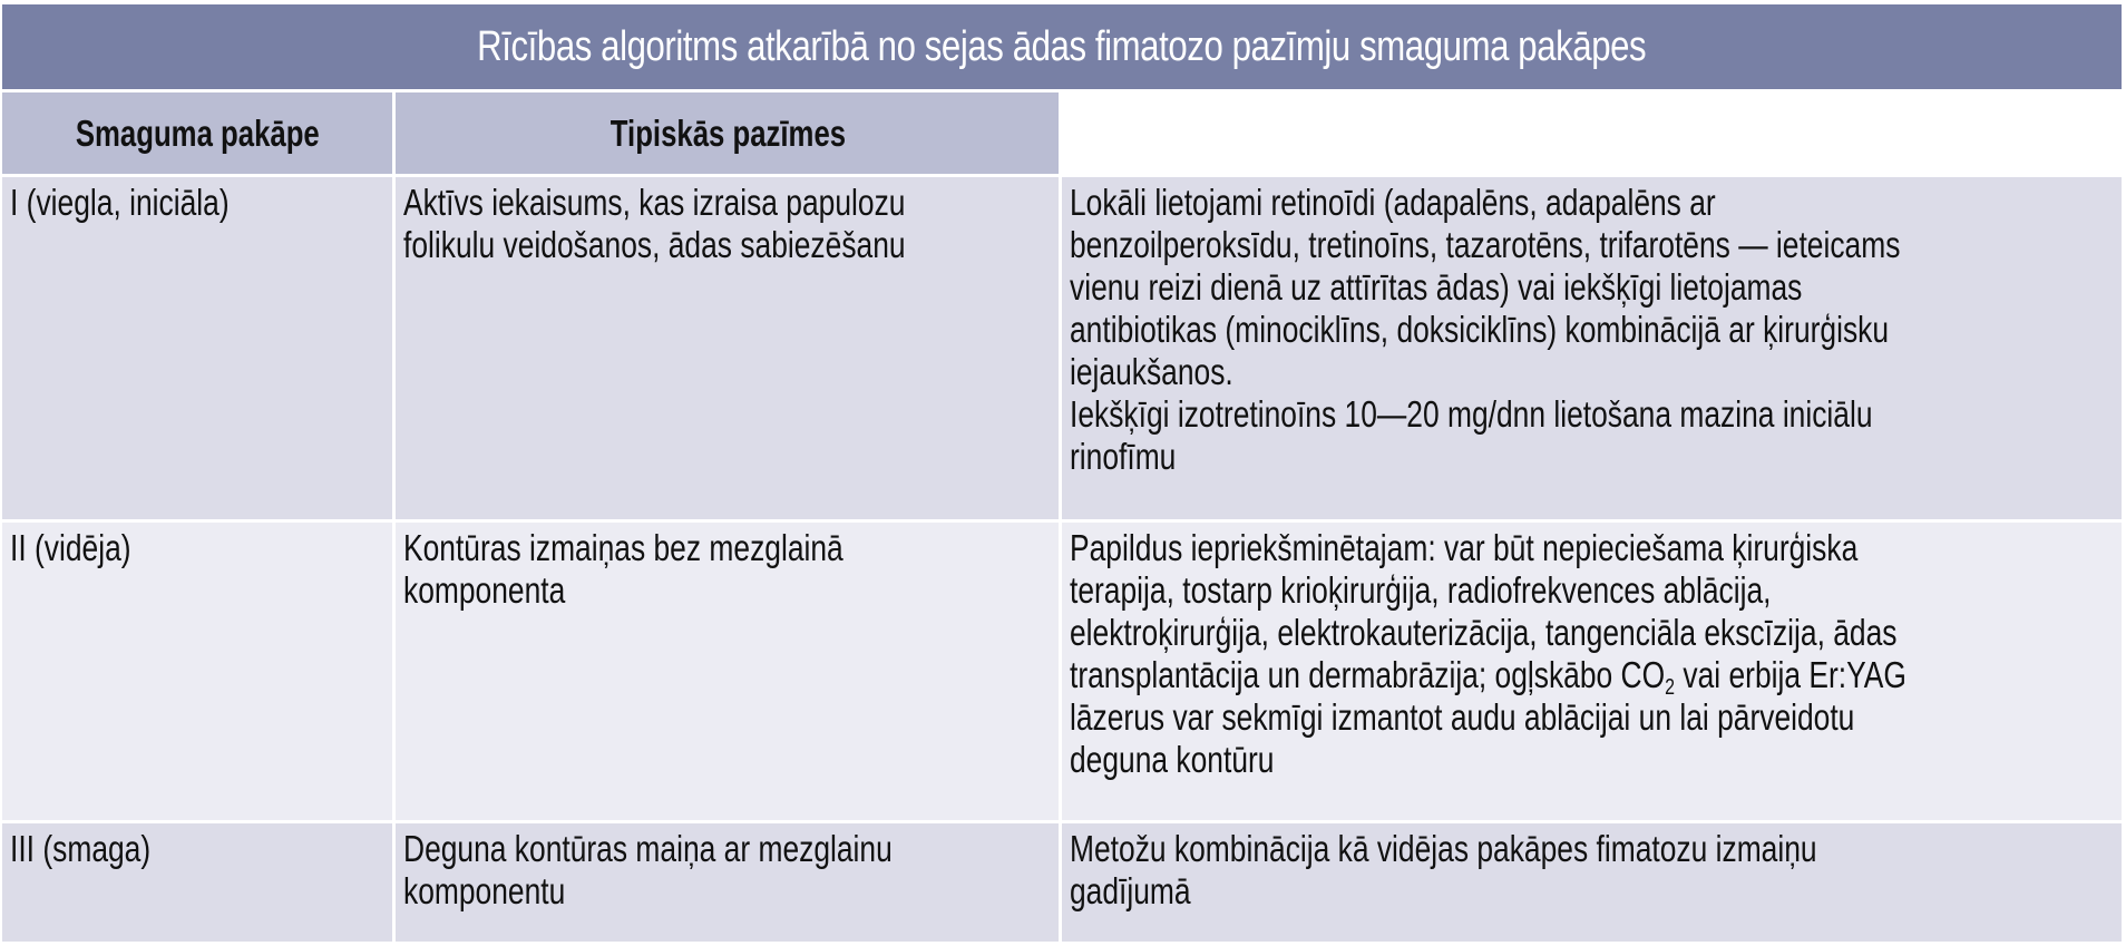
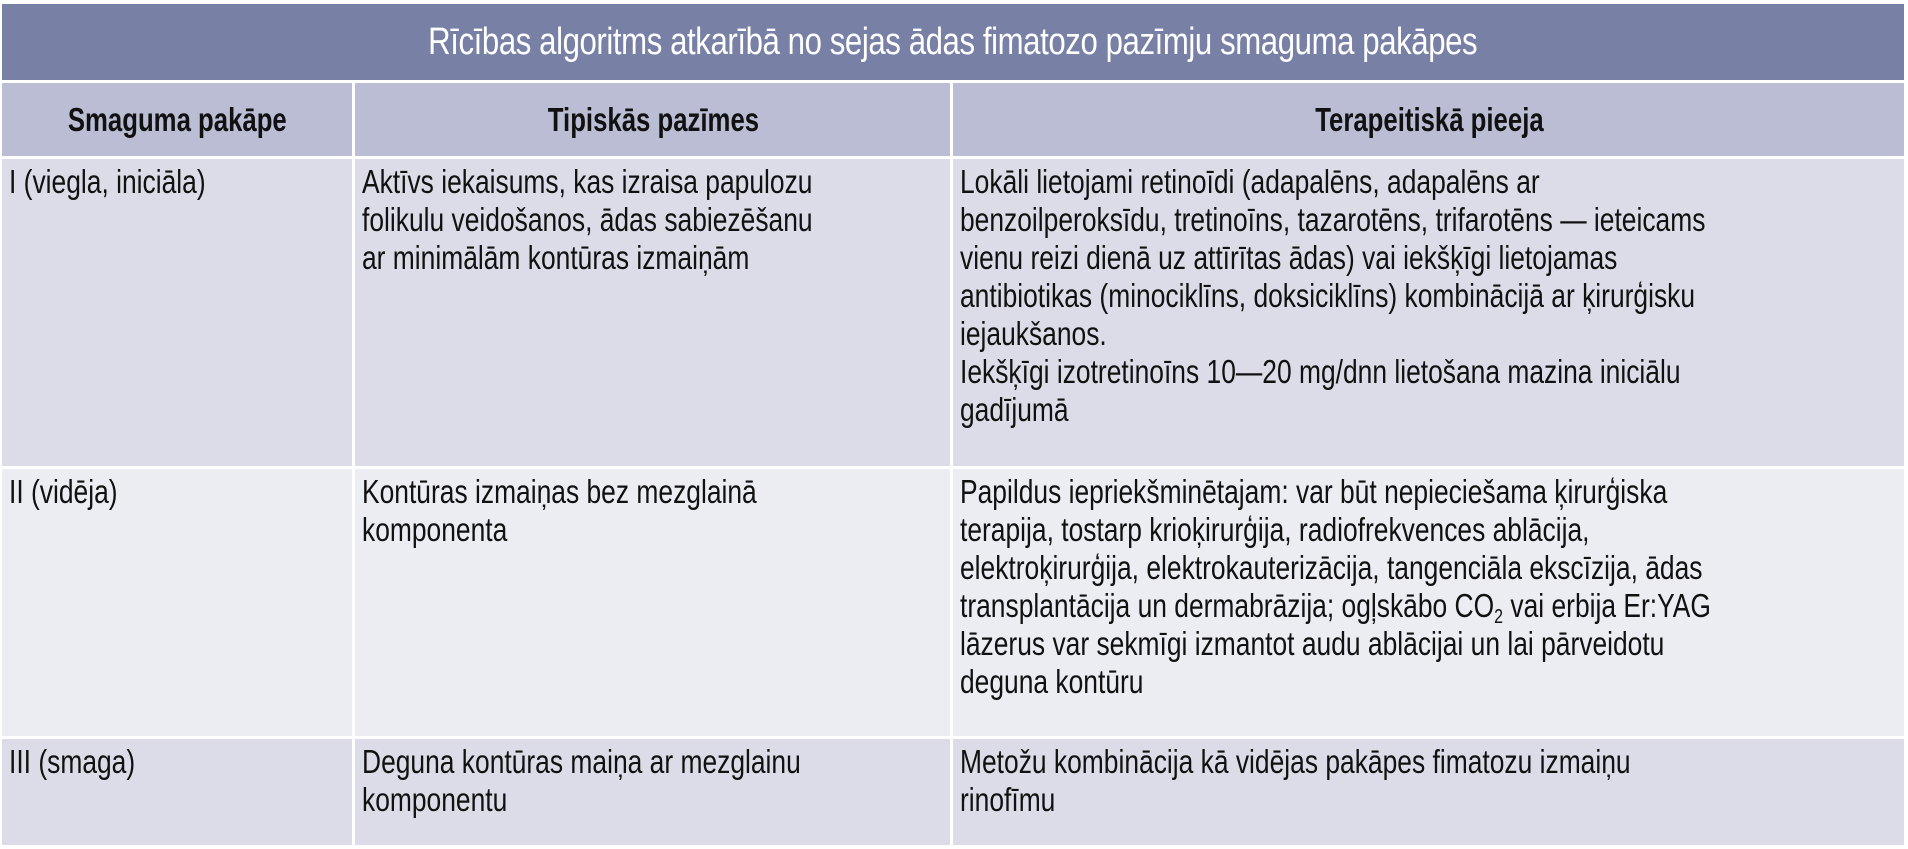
  Rīcības algoritms atkarībā no sejas ādas fimatozo pazīmju smaguma pakāpes
  Smaguma pakāpe
  Tipiskās pazīmes
+ Terapeitiskā pieeja
  I (viegla, iniciāla)
  Aktīvs iekaisums, kas izraisa papulozu
  folikulu veidošanos, ādas sabiezēšanu
+ ar minimālām kontūras izmaiņām
  Lokāli lietojami retinoīdi (adapalēns, adapalēns ar
  benzoilperoksīdu, tretinoīns, tazarotēns, trifarotēns — ieteicams
  vienu reizi dienā uz attīrītas ādas) vai iekšķīgi lietojamas
  antibiotikas (minociklīns, doksiciklīns) kombinācijā ar ķirurģisku
  iejaukšanos.
  Iekšķīgi izotretinoīns 10—20 mg/dnn lietošana mazina iniciālu
- rinofīmu
+ gadījumā
  II (vidēja)
  Kontūras izmaiņas bez mezglainā
  komponenta
  Papildus iepriekšminētajam: var būt nepieciešama ķirurģiska
  terapija, tostarp krioķirurģija, radiofrekvences ablācija,
  elektroķirurģija, elektrokauterizācija, tangenciāla ekscīzija, ādas
  transplantācija un dermabrāzija; ogļskābo CO2 vai erbija Er:YAG
  lāzerus var sekmīgi izmantot audu ablācijai un lai pārveidotu
  deguna kontūru
  III (smaga)
  Deguna kontūras maiņa ar mezglainu
  komponentu
  Metožu kombinācija kā vidējas pakāpes fimatozu izmaiņu
- gadījumā
+ rinofīmu
